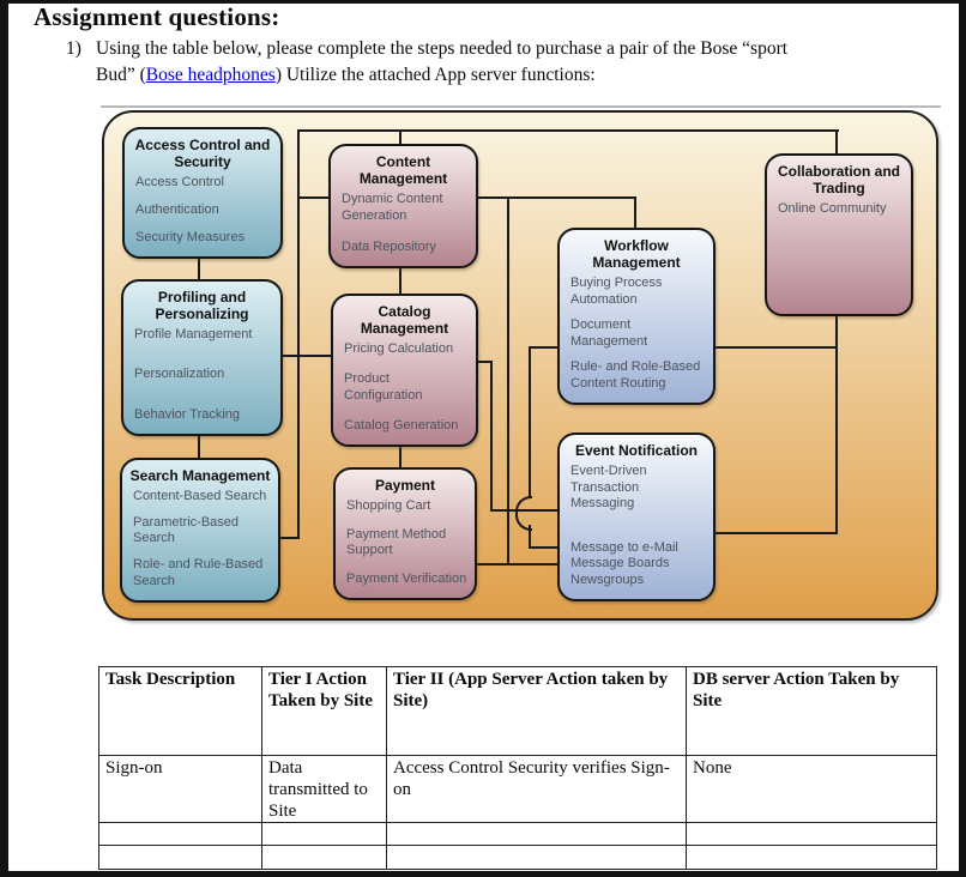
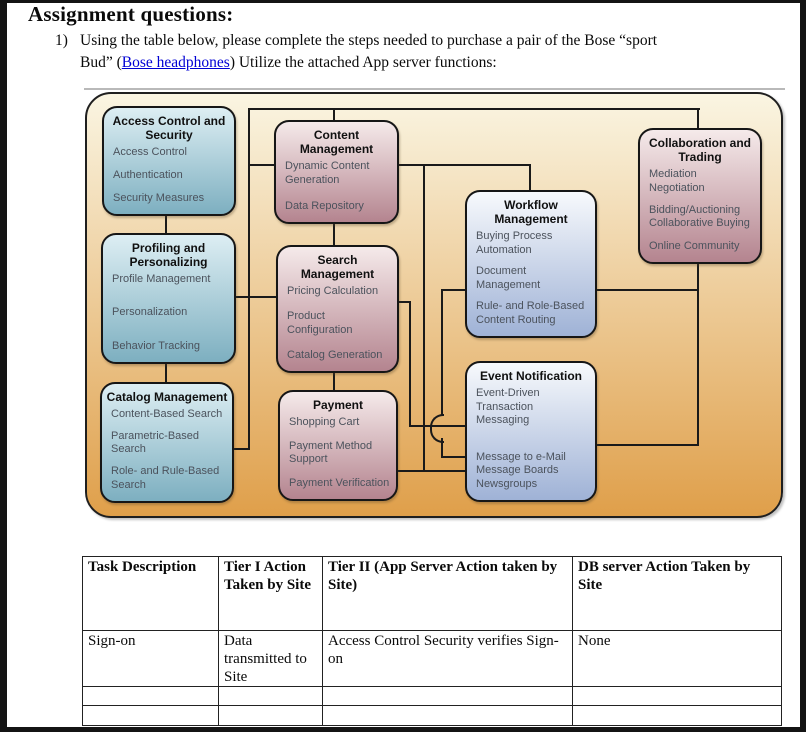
  Assignment questions:
  1) Using the table below, please complete the steps needed to purchase a pair of the Bose “sport
  Bud” (Bose headphones) Utilize the attached App server functions:
  Access Control and Security
  Access Control
  Authentication
  Security Measures
  Content Management
  Dynamic Content Generation
  Data Repository
  Collaboration and Trading
+ Mediation Negotiation
+ Bidding/Auctioning Collaborative Buying
  Online Community
  Profiling and Personalizing
  Profile Management
  Personalization
  Behavior Tracking
- Catalog Management
+ Search Management
  Pricing Calculation
  Product Configuration
  Catalog Generation
  Workflow Management
  Buying Process Automation
  Document Management
  Rule- and Role-Based Content Routing
- Search Management
+ Catalog Management
  Content-Based Search
  Parametric-Based Search
  Role- and Rule-Based Search
  Payment
  Shopping Cart
  Payment Method Support
  Payment Verification
  Event Notification
  Event-Driven Transaction Messaging
  Message to e-Mail Message Boards Newsgroups
  Task Description	Tier I Action Taken by Site	Tier II (App Server Action taken by Site)	DB server Action Taken by Site
  Sign-on	Data transmitted to Site	Access Control Security verifies Sign-on	None
